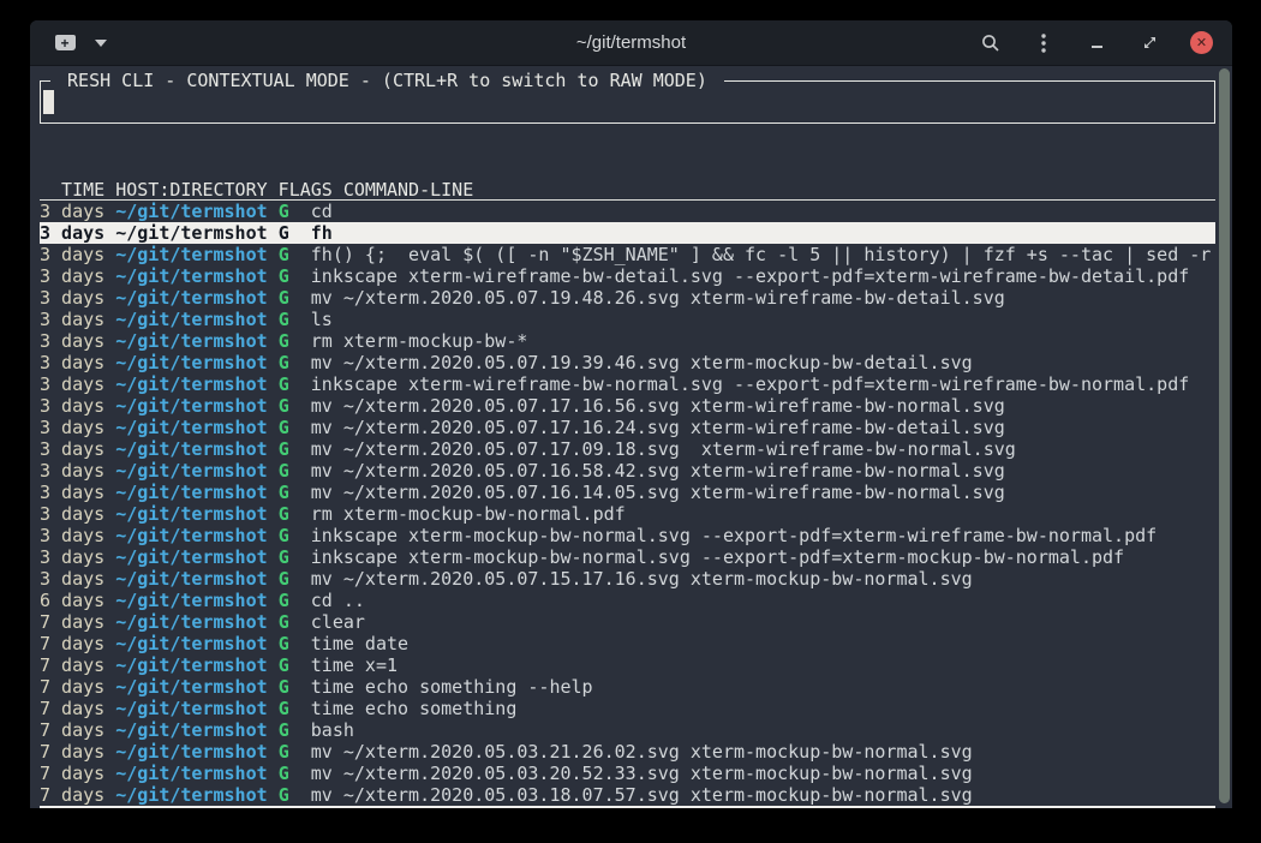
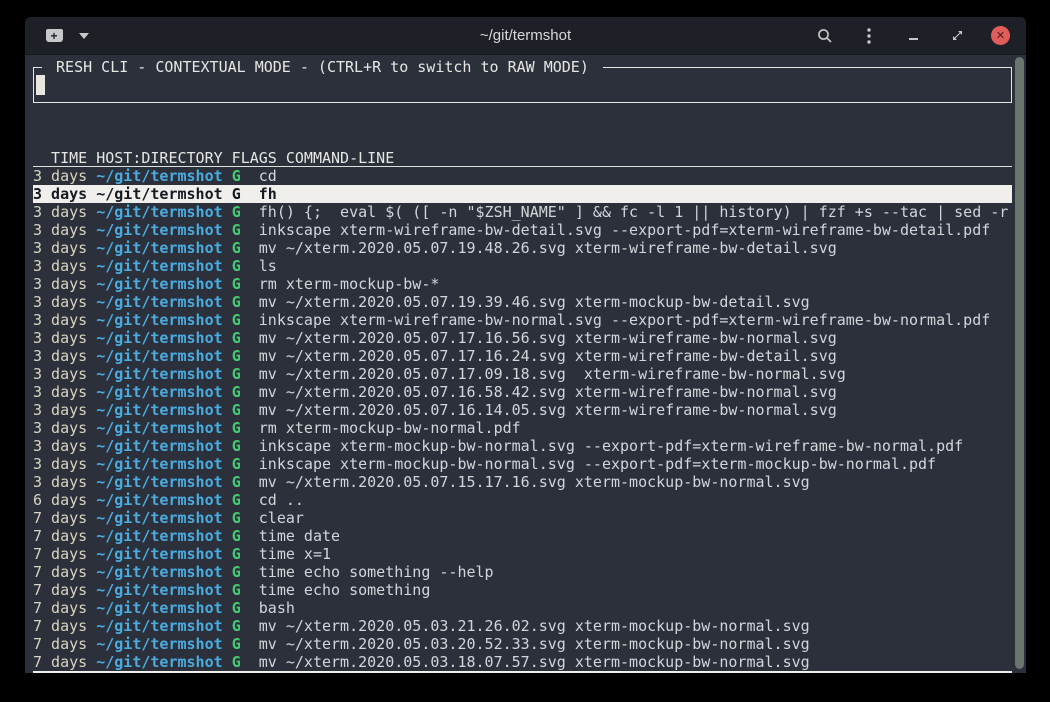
  +
  ~/git/termshot
  ✕
  RESH CLI - CONTEXTUAL MODE - (CTRL+R to switch to RAW MODE)
  TIME HOST:DIRECTORY FLAGS COMMAND-LINE
  3 days ~/git/termshot G cd
  3 days ~/git/termshot G fh
- 3 days ~/git/termshot G fh() {; eval $( ([ -n "$ZSH_NAME" ] && fc -l 5 || history) | fzf +s --tac | sed -r
+ 3 days ~/git/termshot G fh() {; eval $( ([ -n "$ZSH_NAME" ] && fc -l 1 || history) | fzf +s --tac | sed -r
  3 days ~/git/termshot G inkscape xterm-wireframe-bw-detail.svg --export-pdf=xterm-wireframe-bw-detail.pdf
  3 days ~/git/termshot G mv ~/xterm.2020.05.07.19.48.26.svg xterm-wireframe-bw-detail.svg
  3 days ~/git/termshot G ls
  3 days ~/git/termshot G rm xterm-mockup-bw-*
  3 days ~/git/termshot G mv ~/xterm.2020.05.07.19.39.46.svg xterm-mockup-bw-detail.svg
  3 days ~/git/termshot G inkscape xterm-wireframe-bw-normal.svg --export-pdf=xterm-wireframe-bw-normal.pdf
  3 days ~/git/termshot G mv ~/xterm.2020.05.07.17.16.56.svg xterm-wireframe-bw-normal.svg
  3 days ~/git/termshot G mv ~/xterm.2020.05.07.17.16.24.svg xterm-wireframe-bw-detail.svg
  3 days ~/git/termshot G mv ~/xterm.2020.05.07.17.09.18.svg xterm-wireframe-bw-normal.svg
  3 days ~/git/termshot G mv ~/xterm.2020.05.07.16.58.42.svg xterm-wireframe-bw-normal.svg
  3 days ~/git/termshot G mv ~/xterm.2020.05.07.16.14.05.svg xterm-wireframe-bw-normal.svg
  3 days ~/git/termshot G rm xterm-mockup-bw-normal.pdf
  3 days ~/git/termshot G inkscape xterm-mockup-bw-normal.svg --export-pdf=xterm-wireframe-bw-normal.pdf
  3 days ~/git/termshot G inkscape xterm-mockup-bw-normal.svg --export-pdf=xterm-mockup-bw-normal.pdf
  3 days ~/git/termshot G mv ~/xterm.2020.05.07.15.17.16.svg xterm-mockup-bw-normal.svg
  6 days ~/git/termshot G cd ..
  7 days ~/git/termshot G clear
  7 days ~/git/termshot G time date
  7 days ~/git/termshot G time x=1
  7 days ~/git/termshot G time echo something --help
  7 days ~/git/termshot G time echo something
  7 days ~/git/termshot G bash
  7 days ~/git/termshot G mv ~/xterm.2020.05.03.21.26.02.svg xterm-mockup-bw-normal.svg
  7 days ~/git/termshot G mv ~/xterm.2020.05.03.20.52.33.svg xterm-mockup-bw-normal.svg
  7 days ~/git/termshot G mv ~/xterm.2020.05.03.18.07.57.svg xterm-mockup-bw-normal.svg
